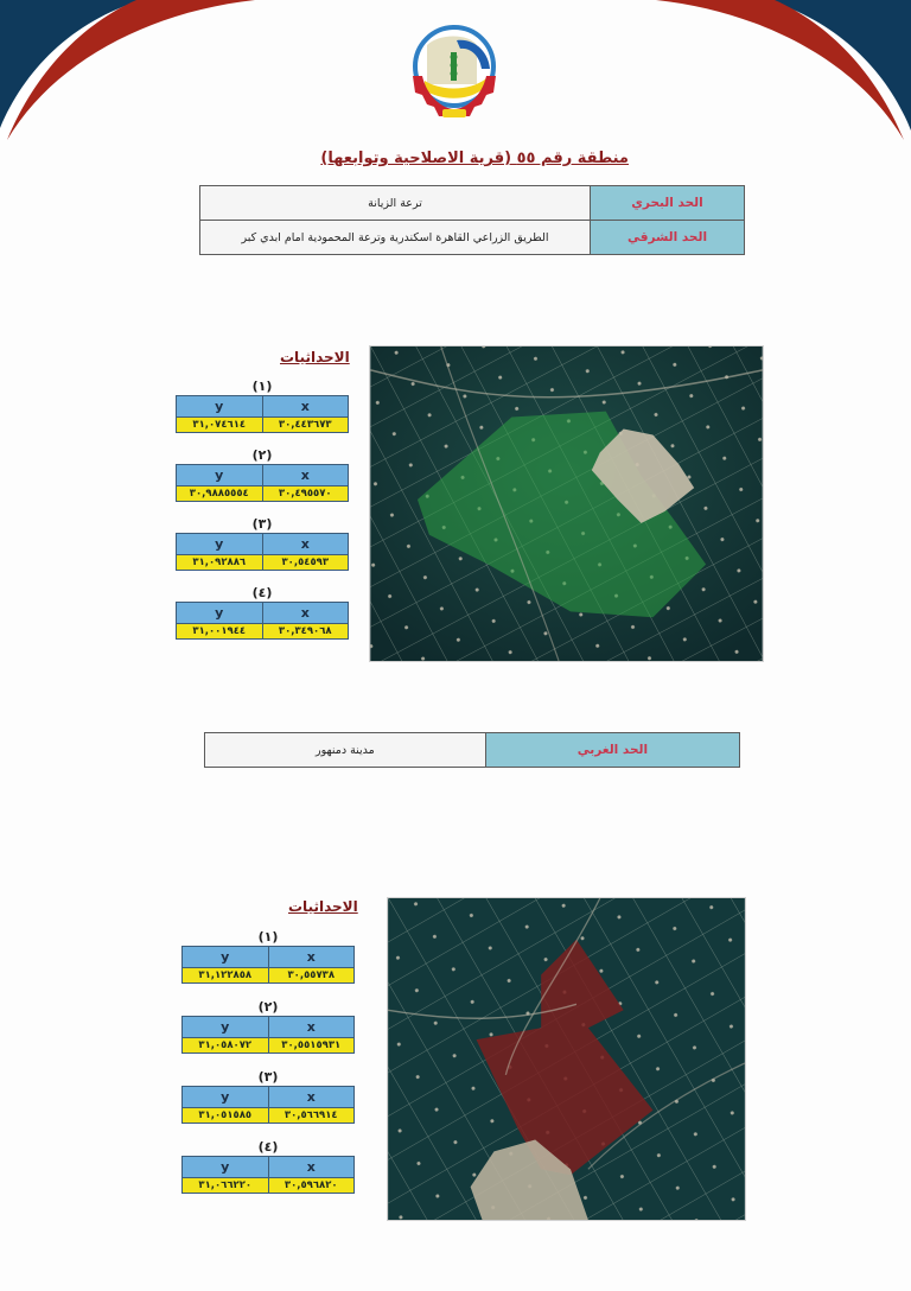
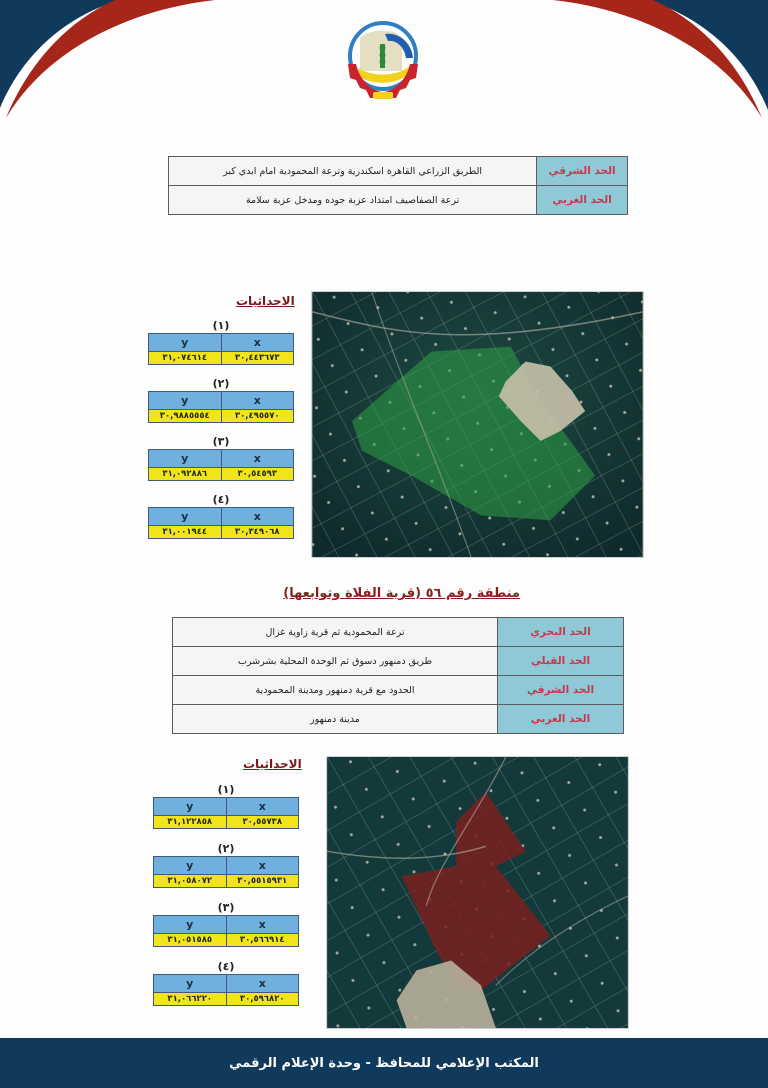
- منطقة رقم ٥٥ (قرية الاصلاحية وتوابعها)
- الحد البحري	ترعة الزيانة
  الحد الشرقي	الطريق الزراعي القاهرة اسكندرية وترعة المحمودية امام ابدي كبر
+ الحد الغربي	ترعة الصفاصيف امتداد عزبة جوده ومدخل عزبة سلامة
  الاحداثيات
  (١)
  y	x
  ٣١,٠٧٤٦١٤	٣٠,٤٤٣٦٧٣
  (٢)
  y	x
  ٣٠,٩٨٨٥٥٥٤	٣٠,٤٩٥٥٧٠
  (٣)
  y	x
  ٣١,٠٩٢٨٨٦	٣٠,٥٤٥٩٣
  (٤)
  y	x
  ٣١,٠٠١٩٤٤	٣٠,٣٤٩٠٦٨
+ منطقة رقم ٥٦ (قرية الفلاة وتوابعها)
+ الحد البحري	ترعة المحمودية ثم قرية زاوية غزال
+ الحد القبلي	طريق دمنهور دسوق ثم الوحدة المحلية بشرشرب
+ الحد الشرقي	الحدود مع قرية دمنهور ومدينة المحمودية
  الحد الغربي	مدينة دمنهور
  الاحداثيات
  (١)
  y	x
  ٣١,١٢٢٨٥٨	٣٠,٥٥٧٣٨
  (٢)
  y	x
  ٣١,٠٥٨٠٧٢	٣٠,٥٥١٥٩٣١
  (٣)
  y	x
  ٣١,٠٥١٥٨٥	٣٠,٥٦٦٩١٤
  (٤)
  y	x
  ٣١,٠٦٦٢٢٠	٣٠,٥٩٦٨٢٠
+ المكتب الإعلامي للمحافظ - وحدة الإعلام الرقمي
